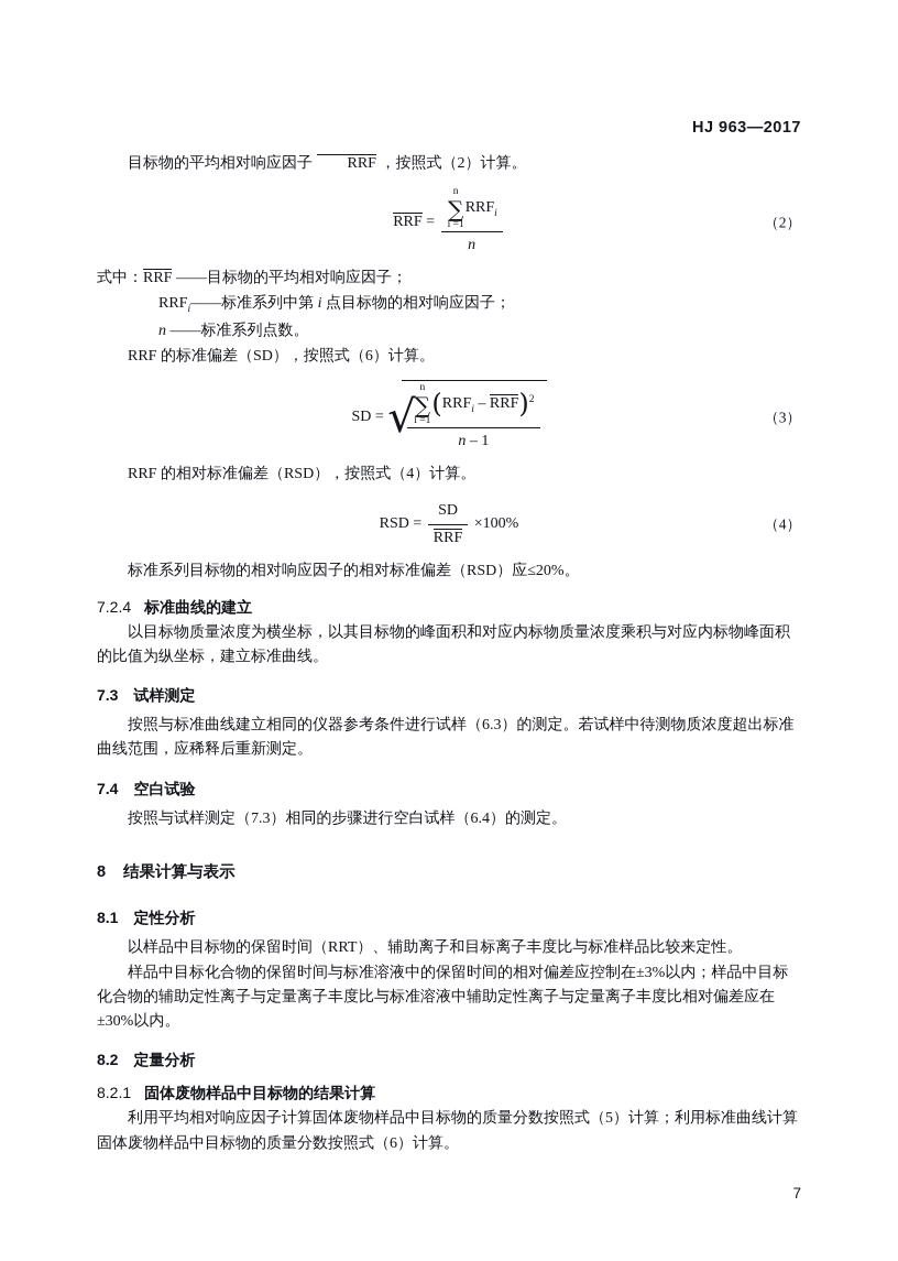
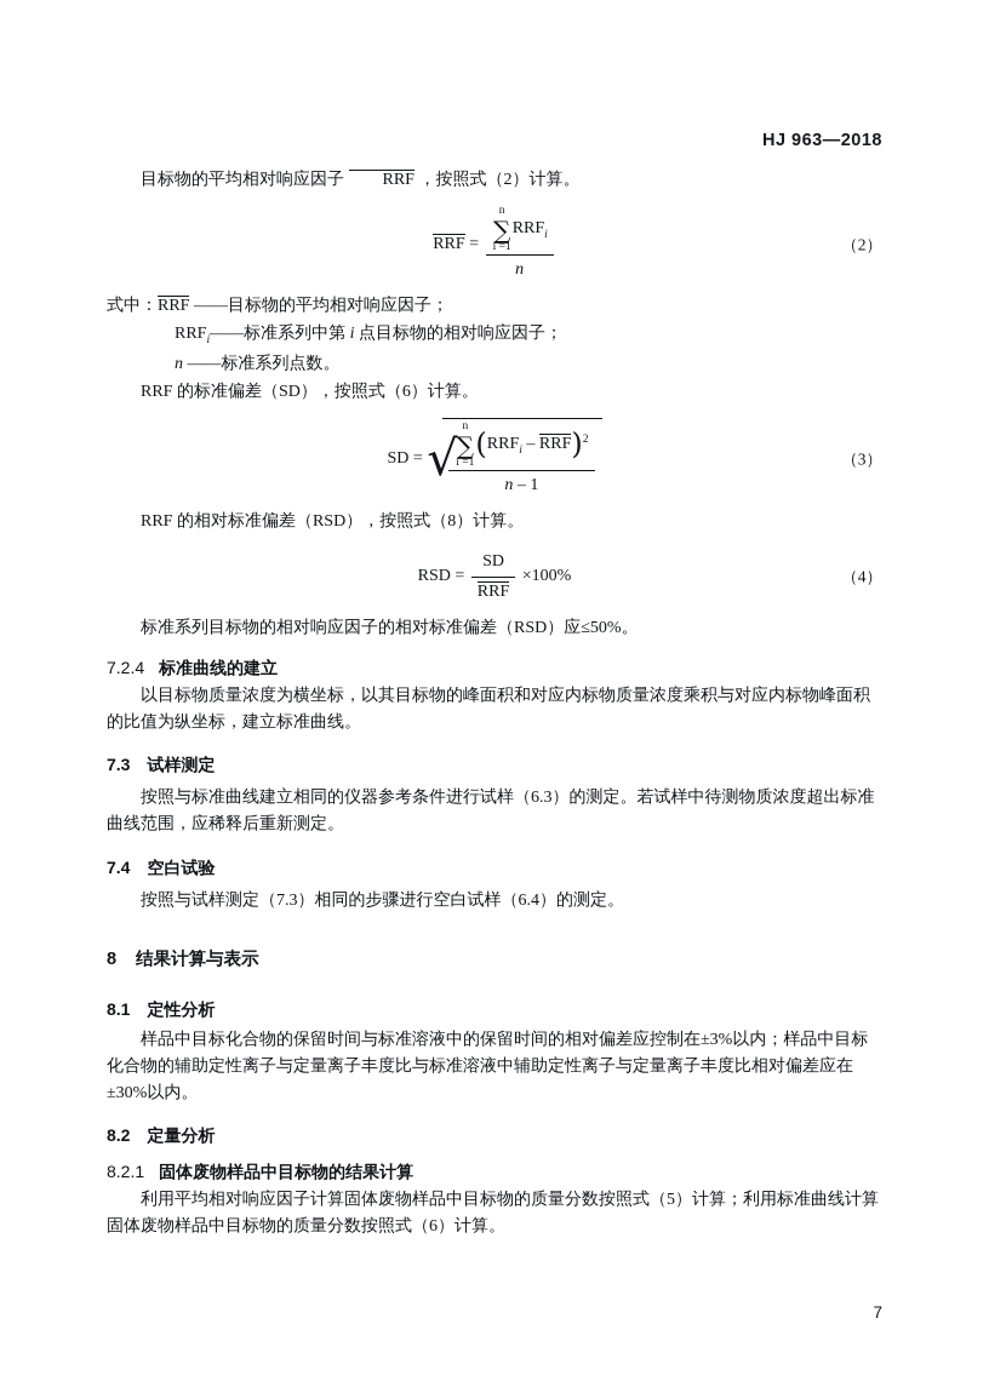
- HJ 963—2017
+ HJ 963—2018
  目标物的平均相对响应因子 RRF ，按照式（2）计算。
  RRF =
  n
  ∑
  i =1
  RRFi
  n
  （2）
  式中：RRF ——目标物的平均相对响应因子；
  RRFi——标准系列中第 i 点目标物的相对响应因子；
  n ——标准系列点数。
  RRF 的标准偏差（SD），按照式（6）计算。
  SD =
  √
  n
  ∑
  i =1
  (RRFi – RRF)2
  n – 1
  （3）
- RRF 的相对标准偏差（RSD），按照式（4）计算。
+ RRF 的相对标准偏差（RSD），按照式（8）计算。
  RSD =
  SD
  RRF
  ×100%
  （4）
- 标准系列目标物的相对响应因子的相对标准偏差（RSD）应≤20%。
+ 标准系列目标物的相对响应因子的相对标准偏差（RSD）应≤50%。
  7.2.4 标准曲线的建立
  以目标物质量浓度为横坐标，以其目标物的峰面积和对应内标物质量浓度乘积与对应内标物峰面积的比值为纵坐标，建立标准曲线。
  7.3 试样测定
  按照与标准曲线建立相同的仪器参考条件进行试样（6.3）的测定。若试样中待测物质浓度超出标准曲线范围，应稀释后重新测定。
  7.4 空白试验
  按照与试样测定（7.3）相同的步骤进行空白试样（6.4）的测定。
  8 结果计算与表示
  8.1 定性分析
- 以样品中目标物的保留时间（RRT）、辅助离子和目标离子丰度比与标准样品比较来定性。
  样品中目标化合物的保留时间与标准溶液中的保留时间的相对偏差应控制在±3%以内；样品中目标化合物的辅助定性离子与定量离子丰度比与标准溶液中辅助定性离子与定量离子丰度比相对偏差应在±30%以内。
  8.2 定量分析
  8.2.1 固体废物样品中目标物的结果计算
  利用平均相对响应因子计算固体废物样品中目标物的质量分数按照式（5）计算；利用标准曲线计算固体废物样品中目标物的质量分数按照式（6）计算。
  7
